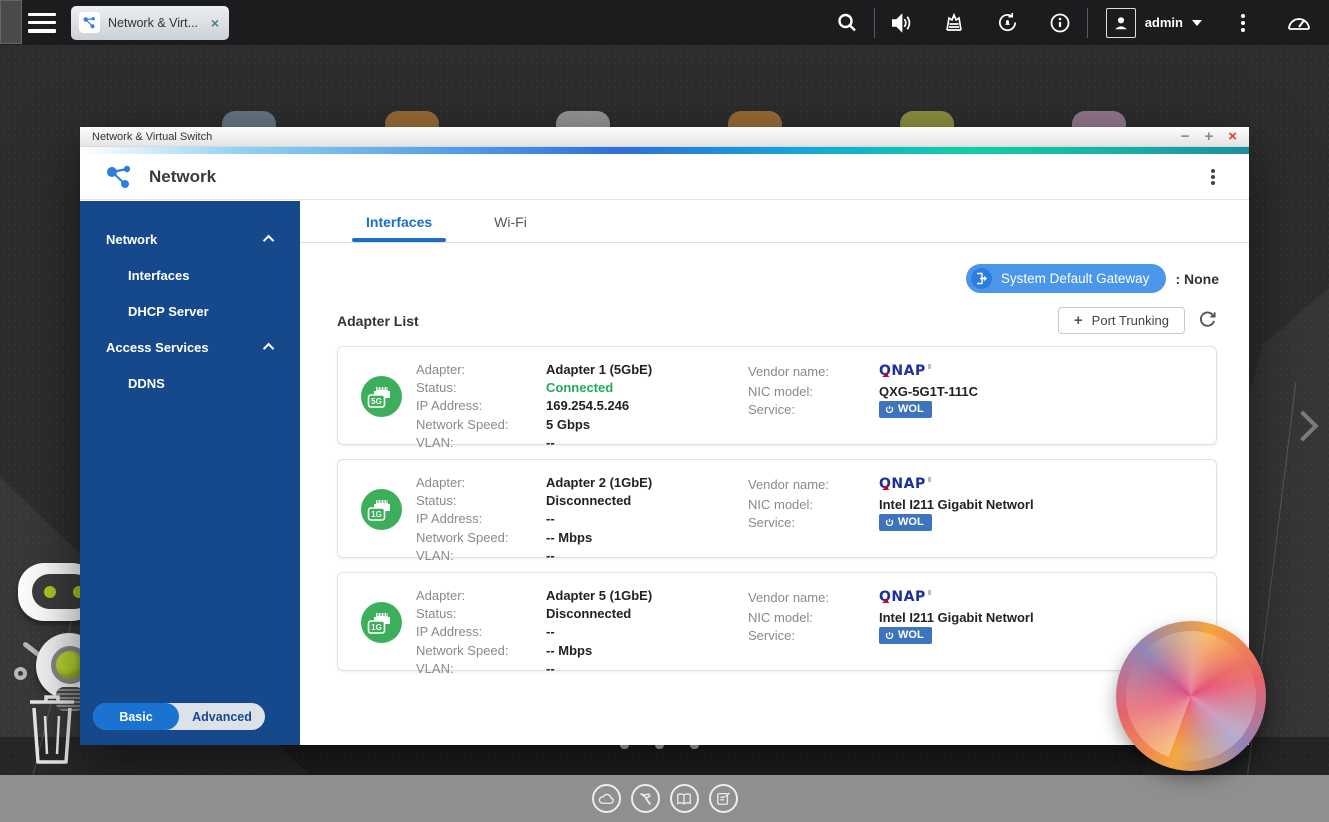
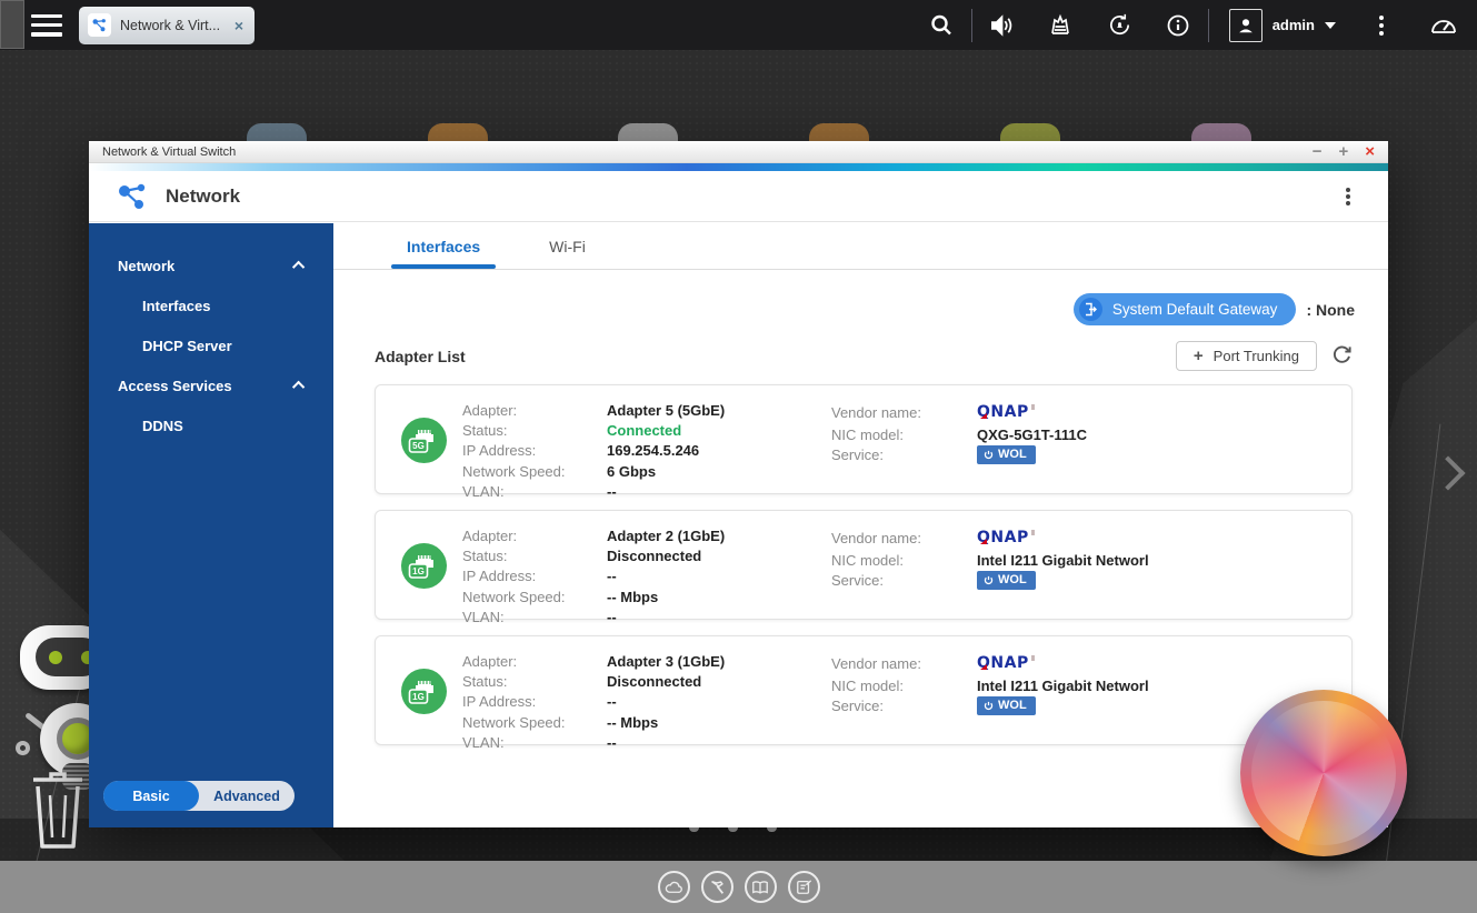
  Network & Virt...
  ×
  admin
  Network & Virtual Switch
  −
  +
  ×
  Network
  Network
  Interfaces
  DHCP Server
  Access Services
  DDNS
  Basic
  Advanced
  Interfaces
  Wi-Fi
  System Default Gateway
  : None
  Adapter List
  +
  Port Trunking
  5G
  Adapter:
  Status:
  IP Address:
  Network Speed:
  VLAN:
- Adapter 1 (5GbE)
+ Adapter 5 (5GbE)
  Connected
  169.254.5.246
- 5 Gbps
+ 6 Gbps
  --
  Vendor name:
  NIC model:
  Service:
  QNAP
  QXG-5G1T-111C
  WOL
  1G
  Adapter:
  Status:
  IP Address:
  Network Speed:
  VLAN:
  Adapter 2 (1GbE)
  Disconnected
  --
  -- Mbps
  --
  Vendor name:
  NIC model:
  Service:
  QNAP
  Intel I211 Gigabit Networl
  WOL
  1G
  Adapter:
  Status:
  IP Address:
  Network Speed:
  VLAN:
- Adapter 5 (1GbE)
+ Adapter 3 (1GbE)
  Disconnected
  --
  -- Mbps
  --
  Vendor name:
  NIC model:
  Service:
  QNAP
  Intel I211 Gigabit Networl
  WOL
